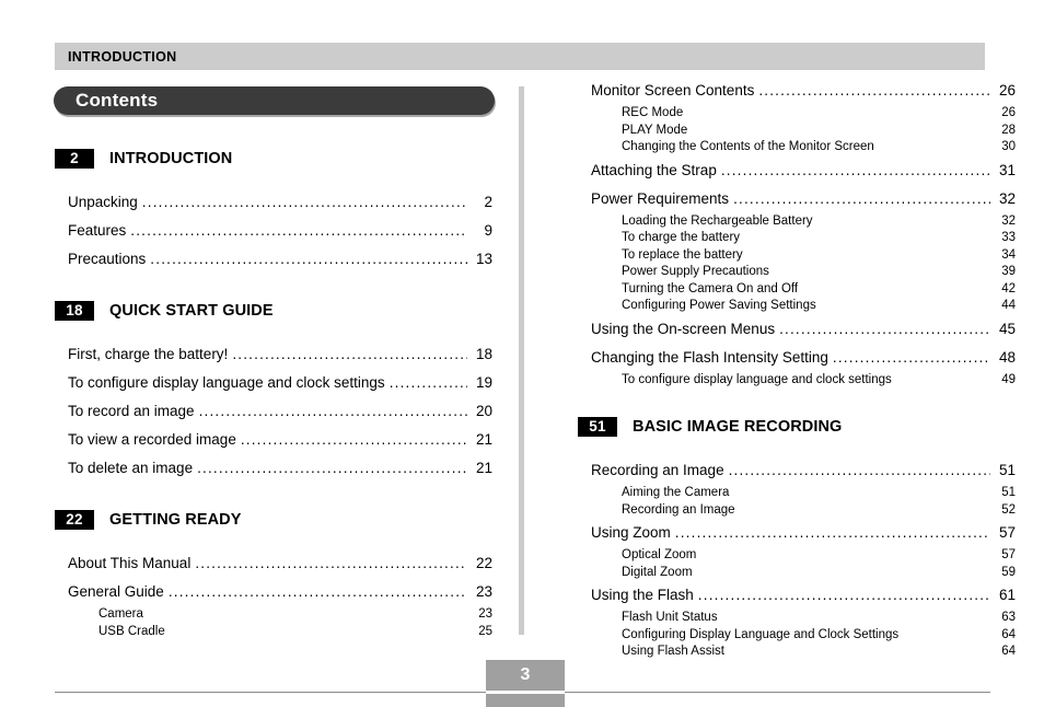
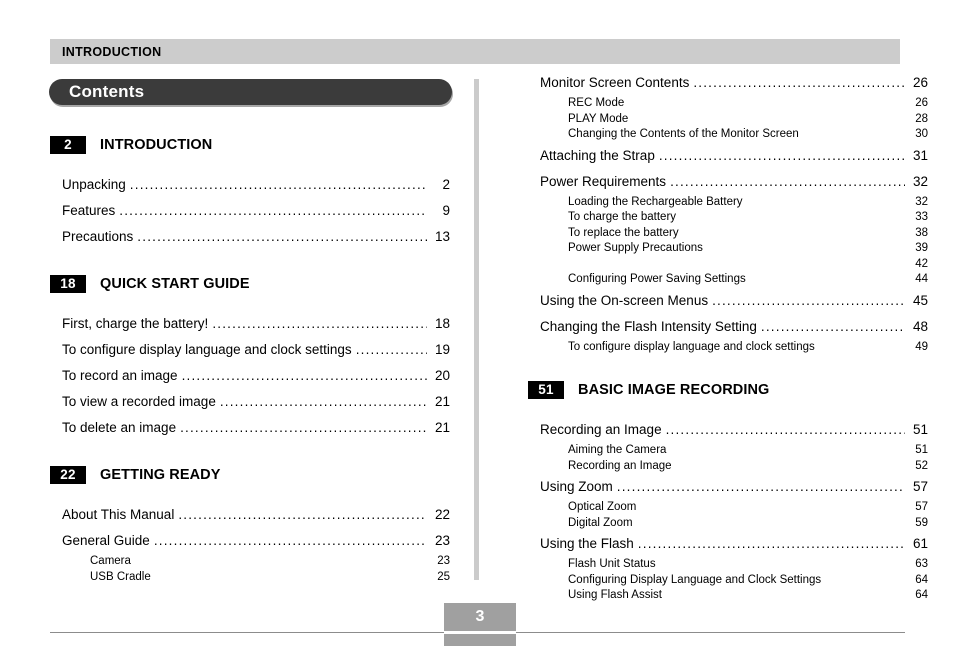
  INTRODUCTION
  Contents
  2
  INTRODUCTION
  Unpacking
  2
  Features
  9
  Precautions
  13
  18
  QUICK START GUIDE
  First, charge the battery!
  18
  To configure display language and clock settings
  19
  To record an image
  20
  To view a recorded image
  21
  To delete an image
  21
  22
  GETTING READY
  About This Manual
  22
  General Guide
  23
  Camera
  23
  USB Cradle
  25
  Monitor Screen Contents
  26
  REC Mode
  26
  PLAY Mode
  28
  Changing the Contents of the Monitor Screen
  30
  Attaching the Strap
  31
  Power Requirements
  32
  Loading the Rechargeable Battery
  32
  To charge the battery
  33
  To replace the battery
- 34
+ 38
  Power Supply Precautions
  39
- Turning the Camera On and Off
  42
  Configuring Power Saving Settings
  44
  Using the On-screen Menus
  45
  Changing the Flash Intensity Setting
  48
  To configure display language and clock settings
  49
  51
  BASIC IMAGE RECORDING
  Recording an Image
  51
  Aiming the Camera
  51
  Recording an Image
  52
  Using Zoom
  57
  Optical Zoom
  57
  Digital Zoom
  59
  Using the Flash
  61
  Flash Unit Status
  63
  Configuring Display Language and Clock Settings
  64
  Using Flash Assist
  64
  3
